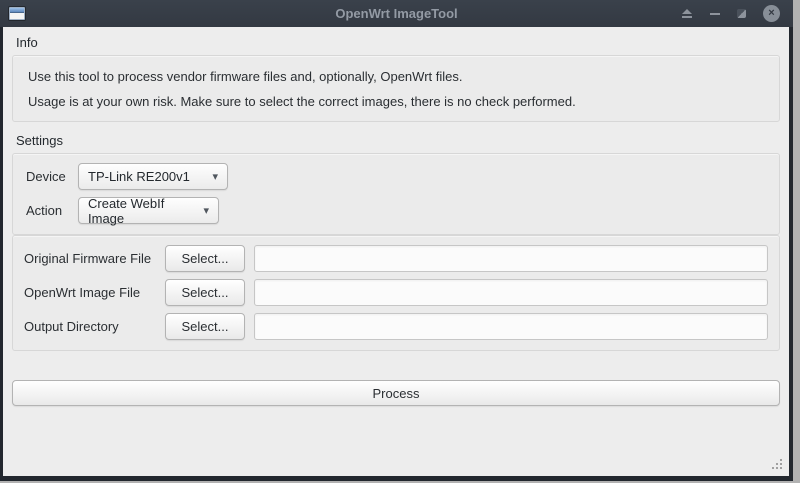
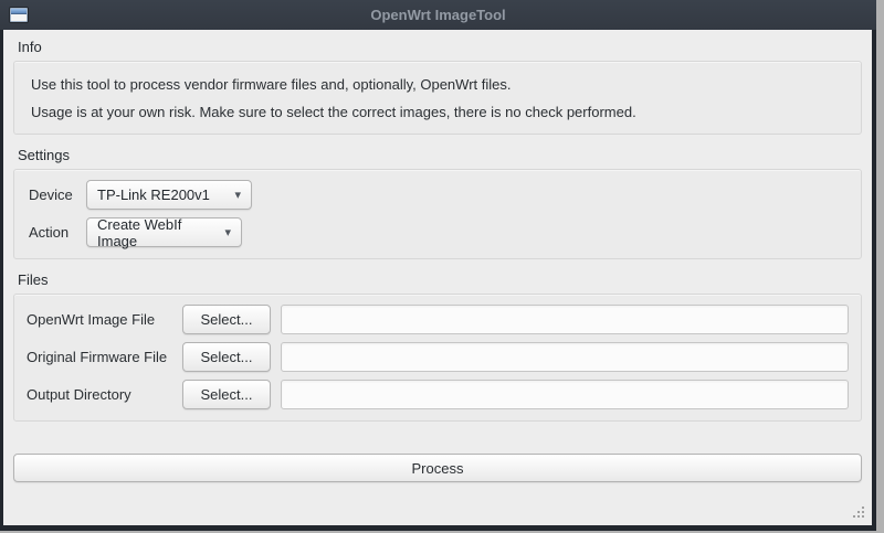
  OpenWrt ImageTool
- ×
  Info
  Use this tool to process vendor firmware files and, optionally, OpenWrt files.
  Usage is at your own risk. Make sure to select the correct images, there is no check performed.
  Settings
  Device
  TP-Link RE200v1
  ▾
  Action
  Create WebIf Image
  ▾
+ Files
- Original Firmware File
+ OpenWrt Image File
  Select...
- OpenWrt Image File
+ Original Firmware File
  Select...
  Output Directory
  Select...
  Process
